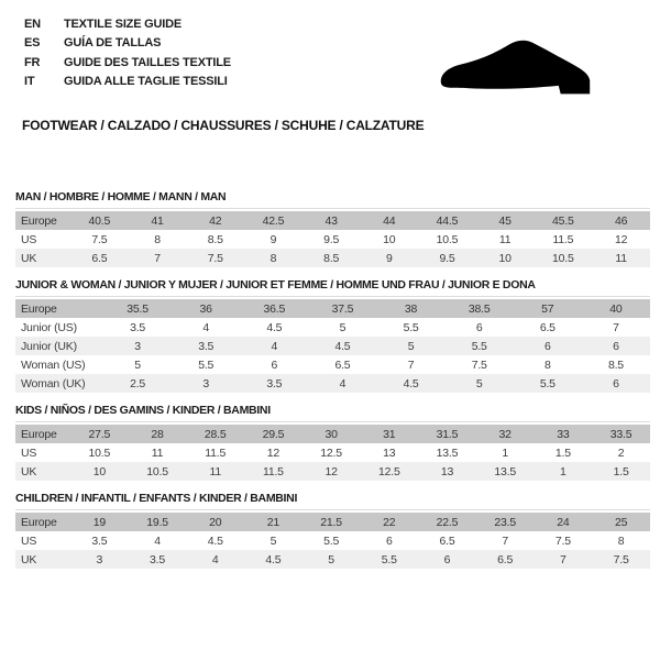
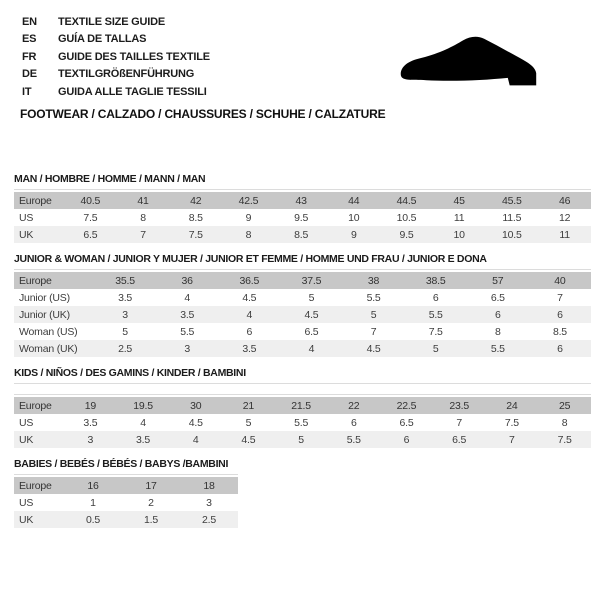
  EN
  TEXTILE SIZE GUIDE
  ES
  GUÍA DE TALLAS
  FR
  GUIDE DES TAILLES TEXTILE
+ DE
+ TEXTILGRÖßENFÜHRUNG
  IT
  GUIDA ALLE TAGLIE TESSILI
  FOOTWEAR / CALZADO / CHAUSSURES / SCHUHE / CALZATURE
  MAN / HOMBRE / HOMME / MANN / MAN
  Europe	40.5	41	42	42.5	43	44	44.5	45	45.5	46
  US	7.5	8	8.5	9	9.5	10	10.5	11	11.5	12
  UK	6.5	7	7.5	8	8.5	9	9.5	10	10.5	11
  JUNIOR & WOMAN / JUNIOR Y MUJER / JUNIOR ET FEMME / HOMME UND FRAU / JUNIOR E DONA
  Europe	35.5	36	36.5	37.5	38	38.5	57	40
  Junior (US)	3.5	4	4.5	5	5.5	6	6.5	7
  Junior (UK)	3	3.5	4	4.5	5	5.5	6	6
  Woman (US)	5	5.5	6	6.5	7	7.5	8	8.5
  Woman (UK)	2.5	3	3.5	4	4.5	5	5.5	6
  KIDS / NIÑOS / DES GAMINS / KINDER / BAMBINI
- Europe	27.5	28	28.5	29.5	30	31	31.5	32	33	33.5
- US	10.5	11	11.5	12	12.5	13	13.5	1	1.5	2
- UK	10	10.5	11	11.5	12	12.5	13	13.5	1	1.5
- CHILDREN / INFANTIL / ENFANTS / KINDER / BAMBINI
- Europe	19	19.5	20	21	21.5	22	22.5	23.5	24	25
+ Europe	19	19.5	30	21	21.5	22	22.5	23.5	24	25
  US	3.5	4	4.5	5	5.5	6	6.5	7	7.5	8
  UK	3	3.5	4	4.5	5	5.5	6	6.5	7	7.5
+ BABIES / BEBÉS / BÉBÉS / BABYS /BAMBINI
+ Europe	16	17	18
+ US	1	2	3
+ UK	0.5	1.5	2.5
